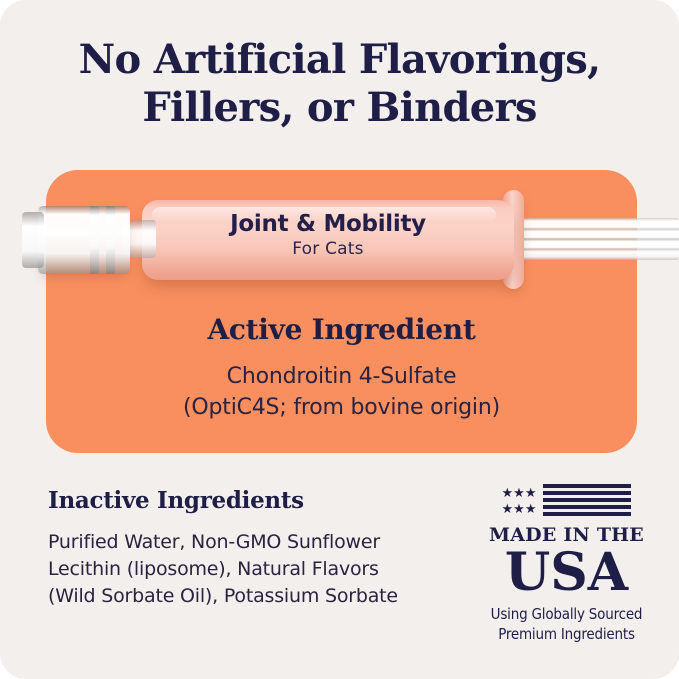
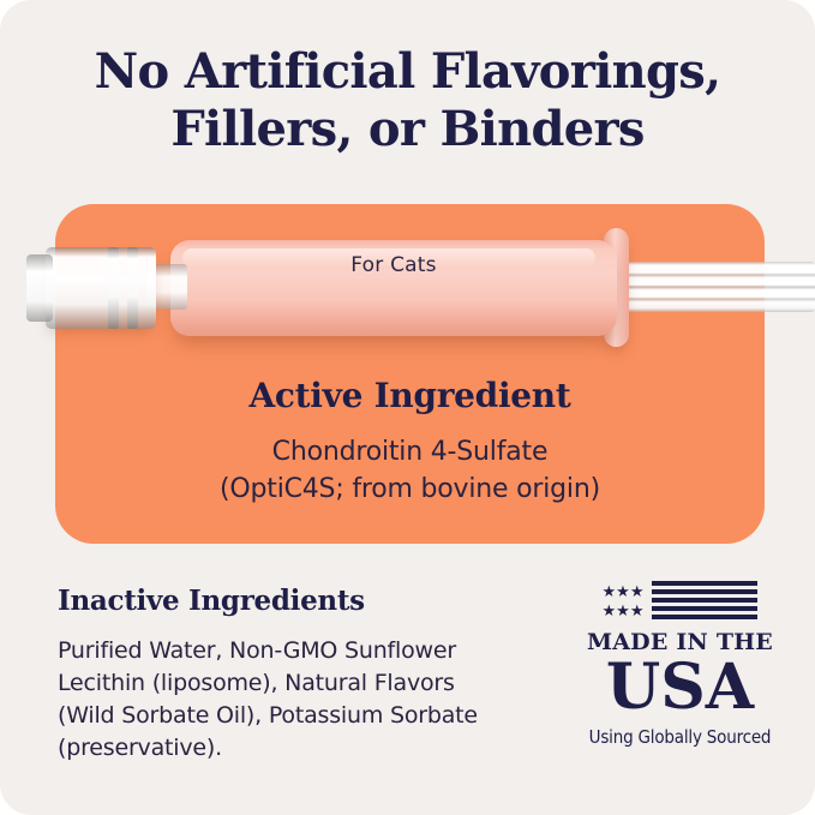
  No Artificial Flavorings,
  Fillers, or Binders
  Active Ingredient
  Chondroitin 4-Sulfate
  (OptiC4S; from bovine origin)
- Joint & Mobility
  For Cats
  Inactive Ingredients
  Purified Water, Non-GMO Sunflower
  Lecithin (liposome), Natural Flavors
  (Wild Sorbate Oil), Potassium Sorbate
+ (preservative).
  ★★★
  ★★★
  MADE IN THE
  USA
  Using Globally Sourced
- Premium Ingredients
